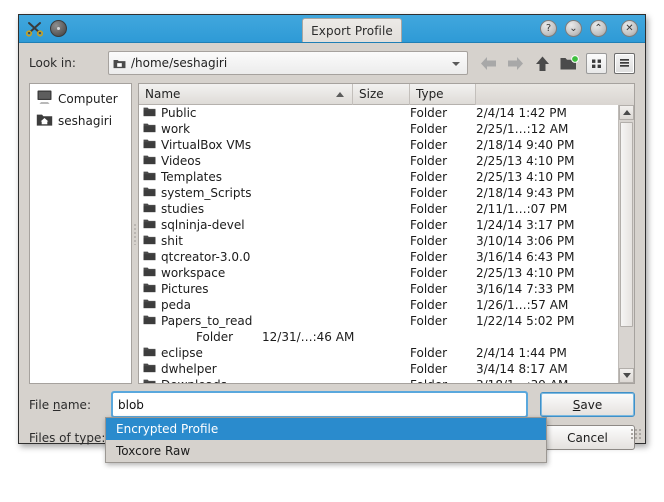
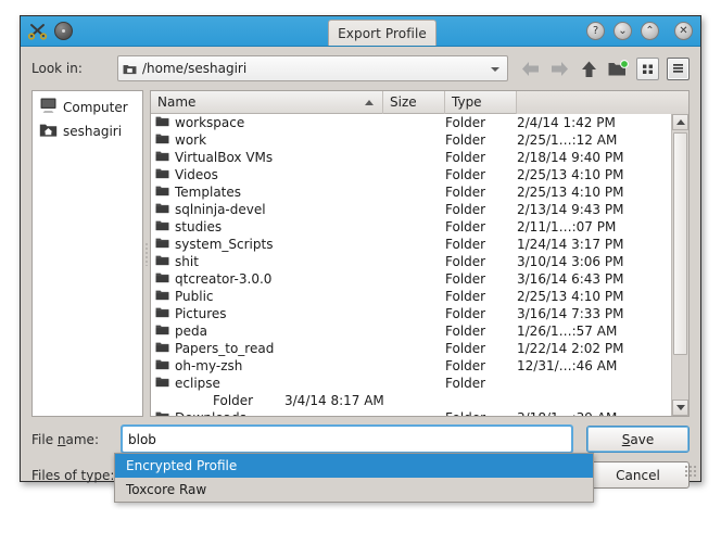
  Export Profile
  ?
  ⌄
  ⌃
  ✕
  Look in:
  /home/seshagiri
  Computer
  seshagiri
  Name
  Size
  Type
- Public
+ workspace
  Folder
  2/4/14 1:42 PM
  work
  Folder
  2/25/1…:12 AM
  VirtualBox VMs
  Folder
  2/18/14 9:40 PM
  Videos
  Folder
  2/25/13 4:10 PM
  Templates
  Folder
  2/25/13 4:10 PM
- system_Scripts
+ sqlninja-devel
  Folder
- 2/18/14 9:43 PM
+ 2/13/14 9:43 PM
  studies
  Folder
  2/11/1…:07 PM
- sqlninja-devel
+ system_Scripts
  Folder
  1/24/14 3:17 PM
  shit
  Folder
  3/10/14 3:06 PM
  qtcreator-3.0.0
  Folder
  3/16/14 6:43 PM
- workspace
+ Public
  Folder
  2/25/13 4:10 PM
  Pictures
  Folder
  3/16/14 7:33 PM
  peda
  Folder
  1/26/1…:57 AM
  Papers_to_read
  Folder
- 1/22/14 5:02 PM
+ 1/22/14 2:02 PM
+ oh-my-zsh
  Folder
  12/31/…:46 AM
  eclipse
  Folder
- 2/4/14 1:44 PM
- dwhelper
  Folder
  3/4/14 8:17 AM
  File name:
  blob
  S
  ave
  Files of type:
  Cancel
  Encrypted Profile
  Toxcore Raw
